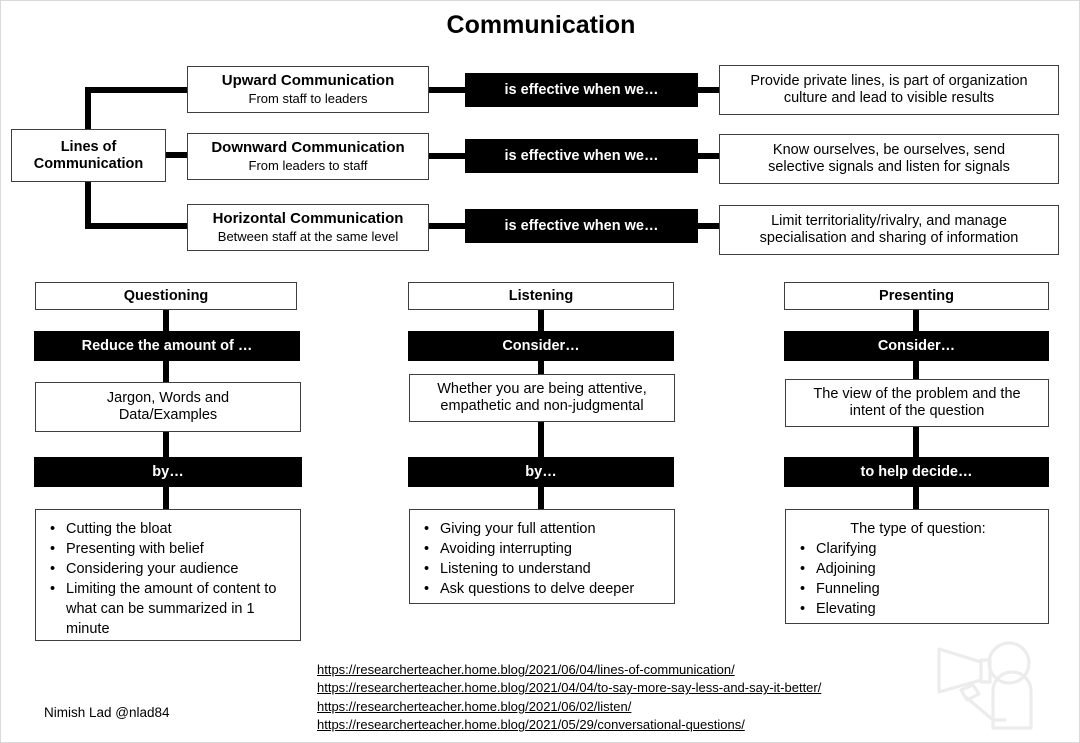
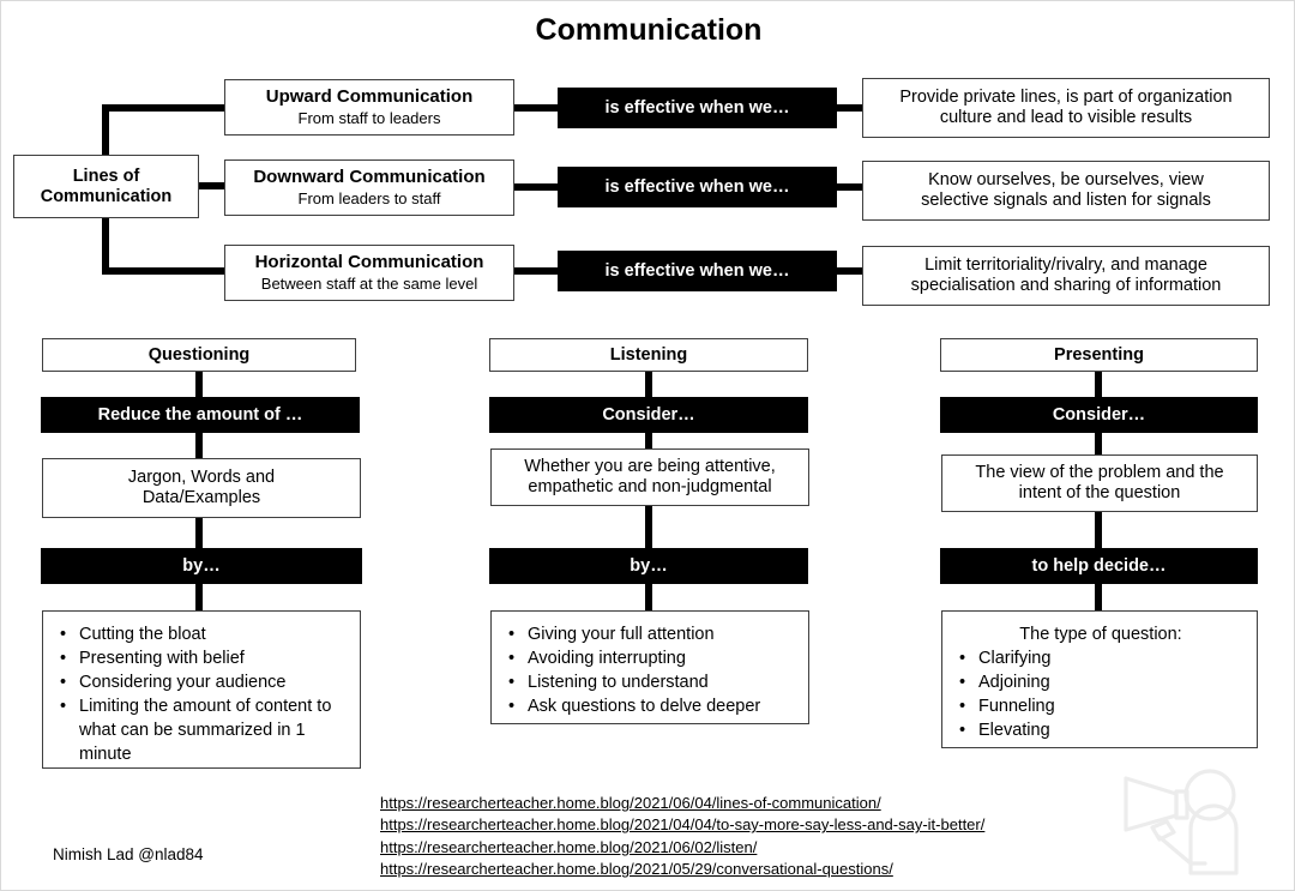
  Communication
  Lines of
  Communication
  Upward Communication
  From staff to leaders
  is effective when we…
  Provide private lines, is part of organization
  culture and lead to visible results
  Downward Communication
  From leaders to staff
  is effective when we…
- Know ourselves, be ourselves, send
+ Know ourselves, be ourselves, view
  selective signals and listen for signals
  Horizontal Communication
  Between staff at the same level
  is effective when we…
  Limit territoriality/rivalry, and manage
  specialisation and sharing of information
  Questioning
  Reduce the amount of …
  Jargon, Words and
  Data/Examples
  by…
  Cutting the bloat
  Presenting with belief
  Considering your audience
  Limiting the amount of content to what can be summarized in 1 minute
  Listening
  Consider…
  Whether you are being attentive,
  empathetic and non-judgmental
  by…
  Giving your full attention
  Avoiding interrupting
  Listening to understand
  Ask questions to delve deeper
  Presenting
  Consider…
  The view of the problem and the
  intent of the question
  to help decide…
  The type of question:
  Clarifying
  Adjoining
  Funneling
  Elevating
  Nimish Lad @nlad84
  https://researcherteacher.home.blog/2021/06/04/lines-of-communication/
  https://researcherteacher.home.blog/2021/04/04/to-say-more-say-less-and-say-it-better/
  https://researcherteacher.home.blog/2021/06/02/listen/
  https://researcherteacher.home.blog/2021/05/29/conversational-questions/
